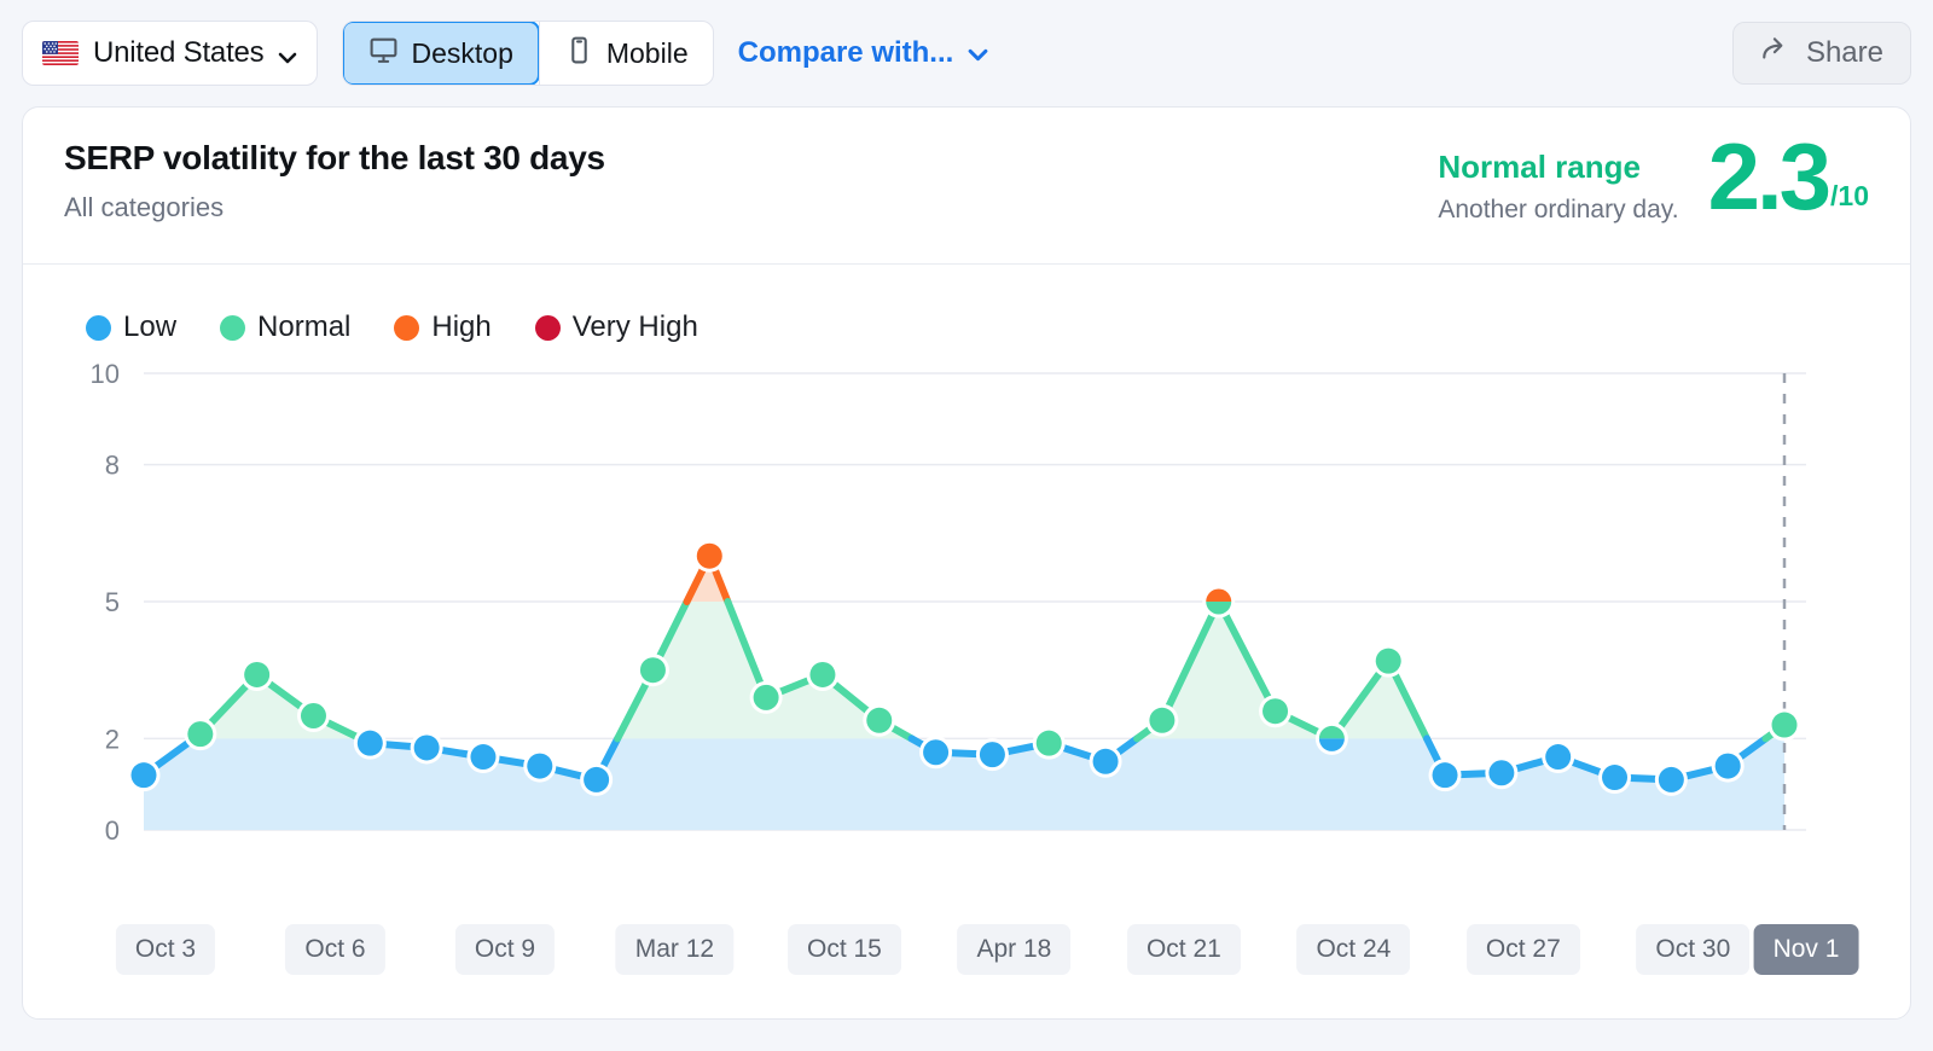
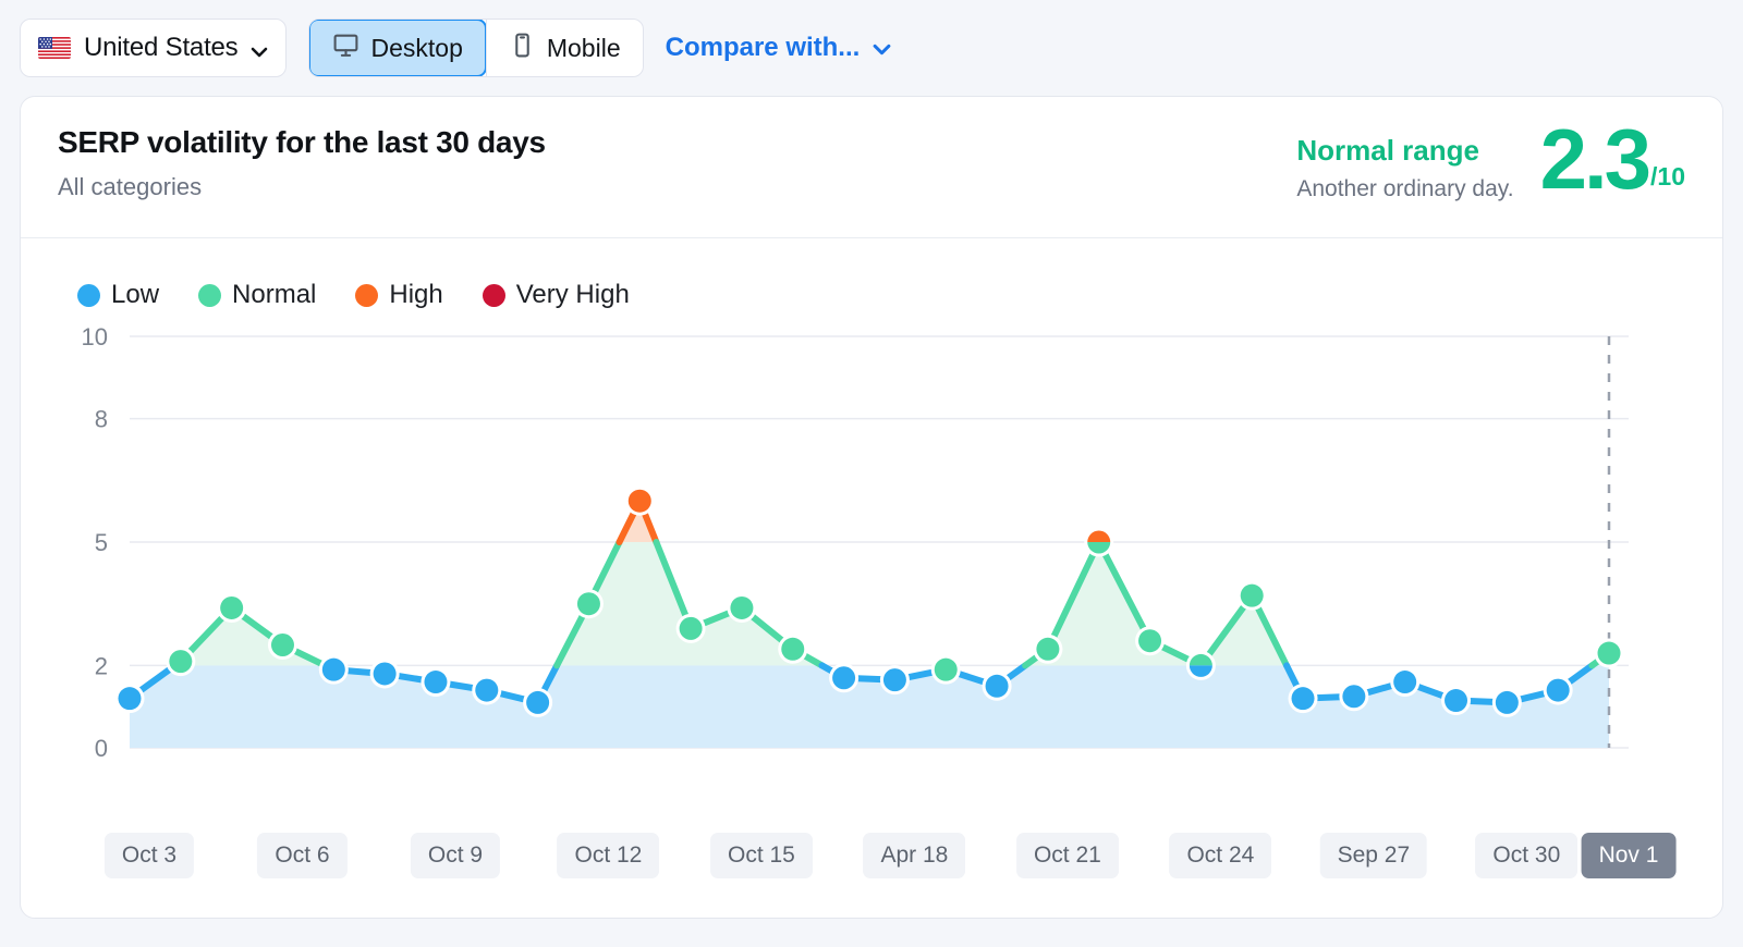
  United States
  Desktop
  Mobile
  Compare with...
- Share
  SERP volatility for the last 30 days
  All categories
  Normal range
  Another ordinary day.
  2.3
  /10
  Low
  Normal
  High
  Very High
  0
  2
  5
  8
  10
  Oct 3
  Oct 6
  Oct 9
- Mar 12
+ Oct 12
  Oct 15
  Apr 18
  Oct 21
  Oct 24
- Oct 27
+ Sep 27
  Oct 30
  Nov 1
